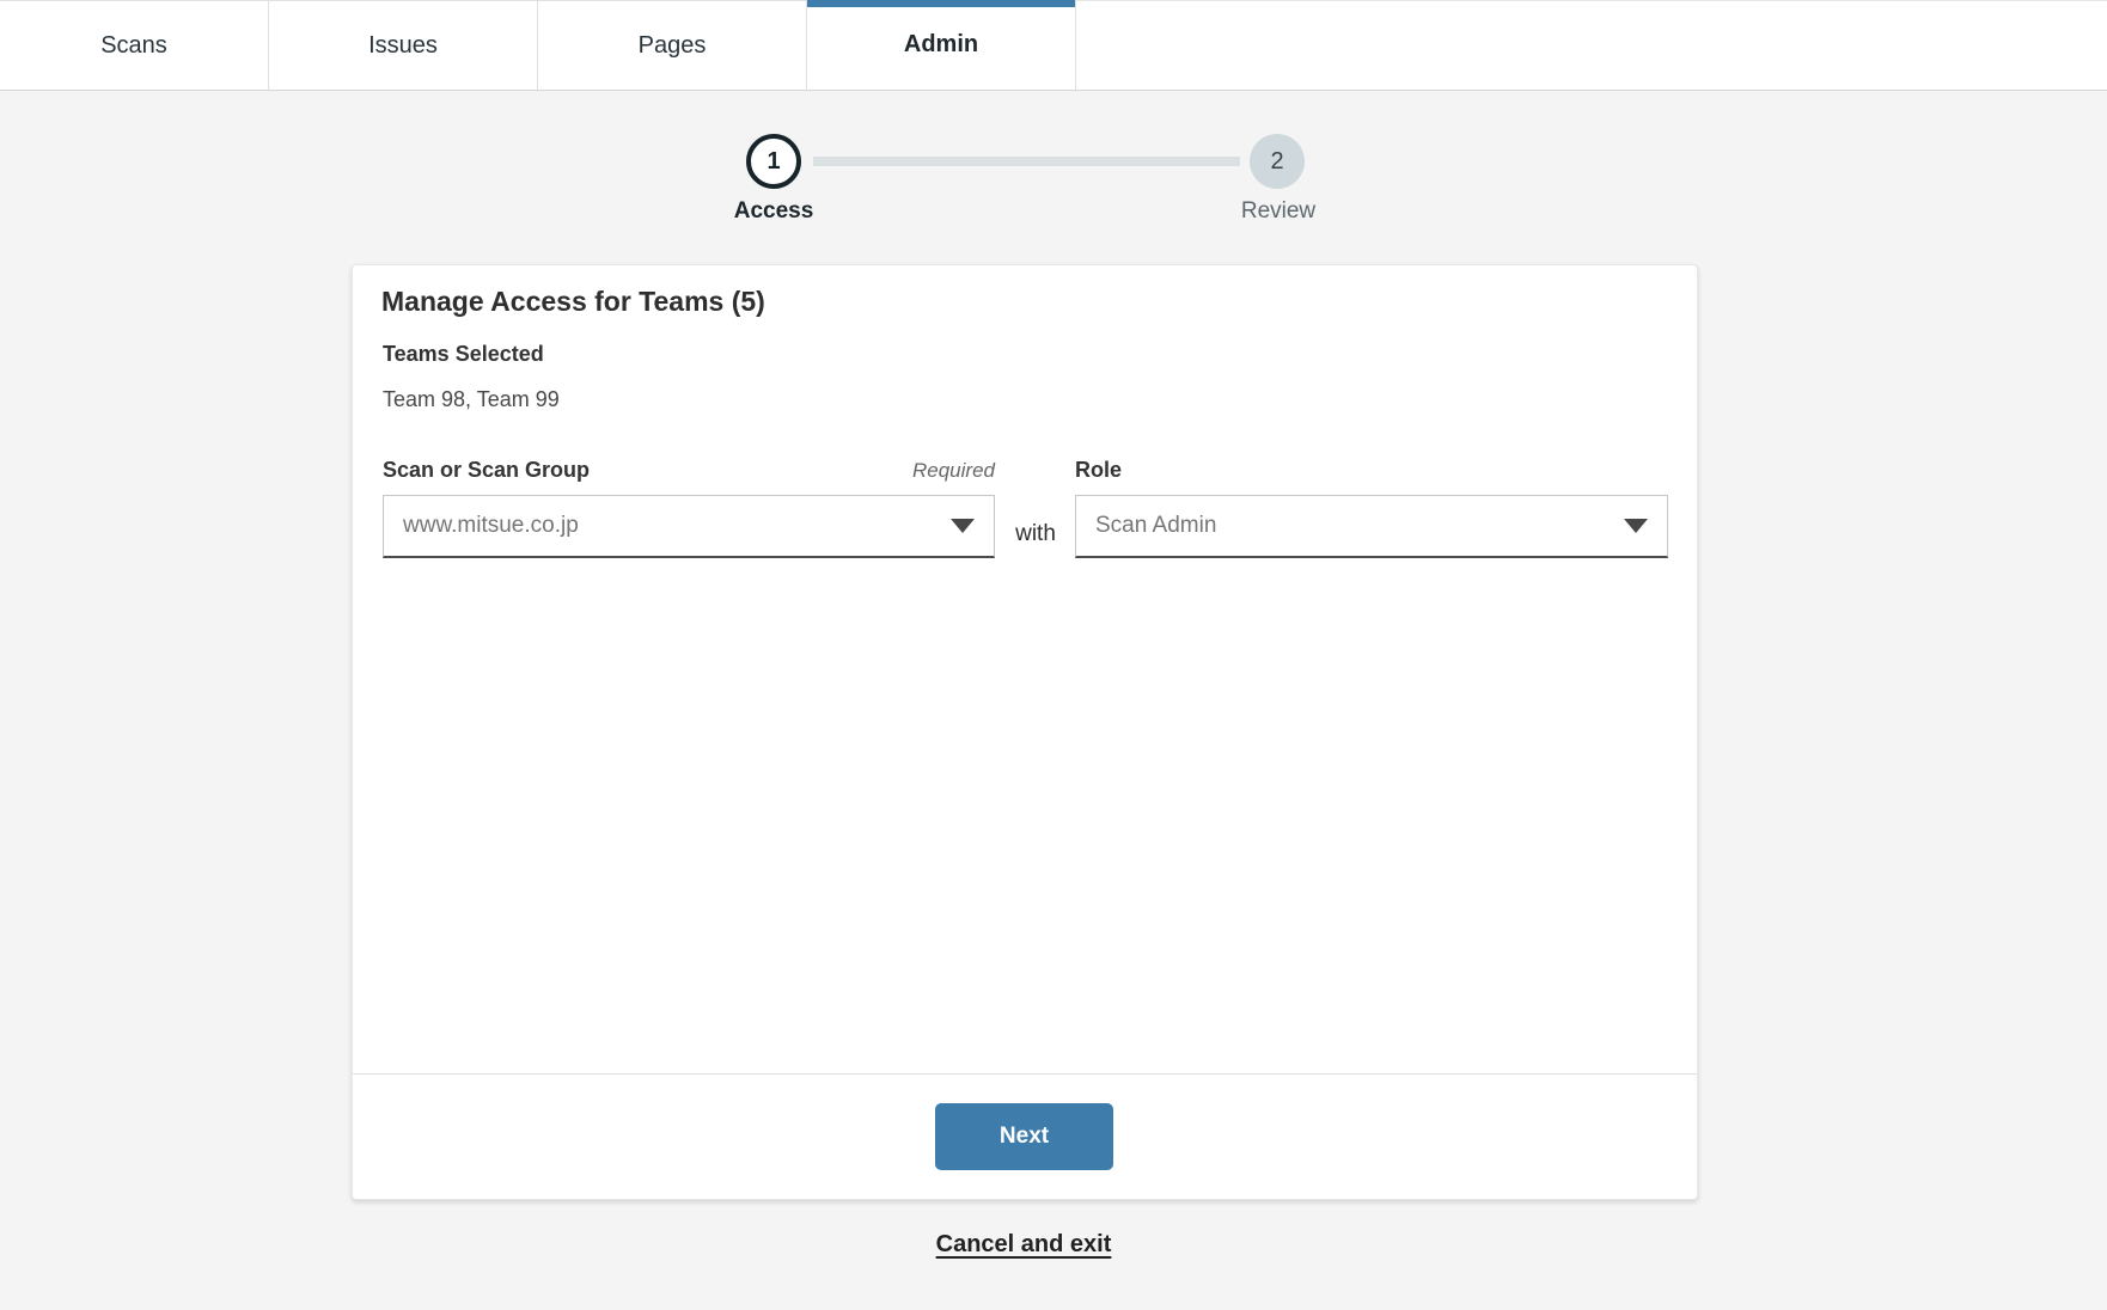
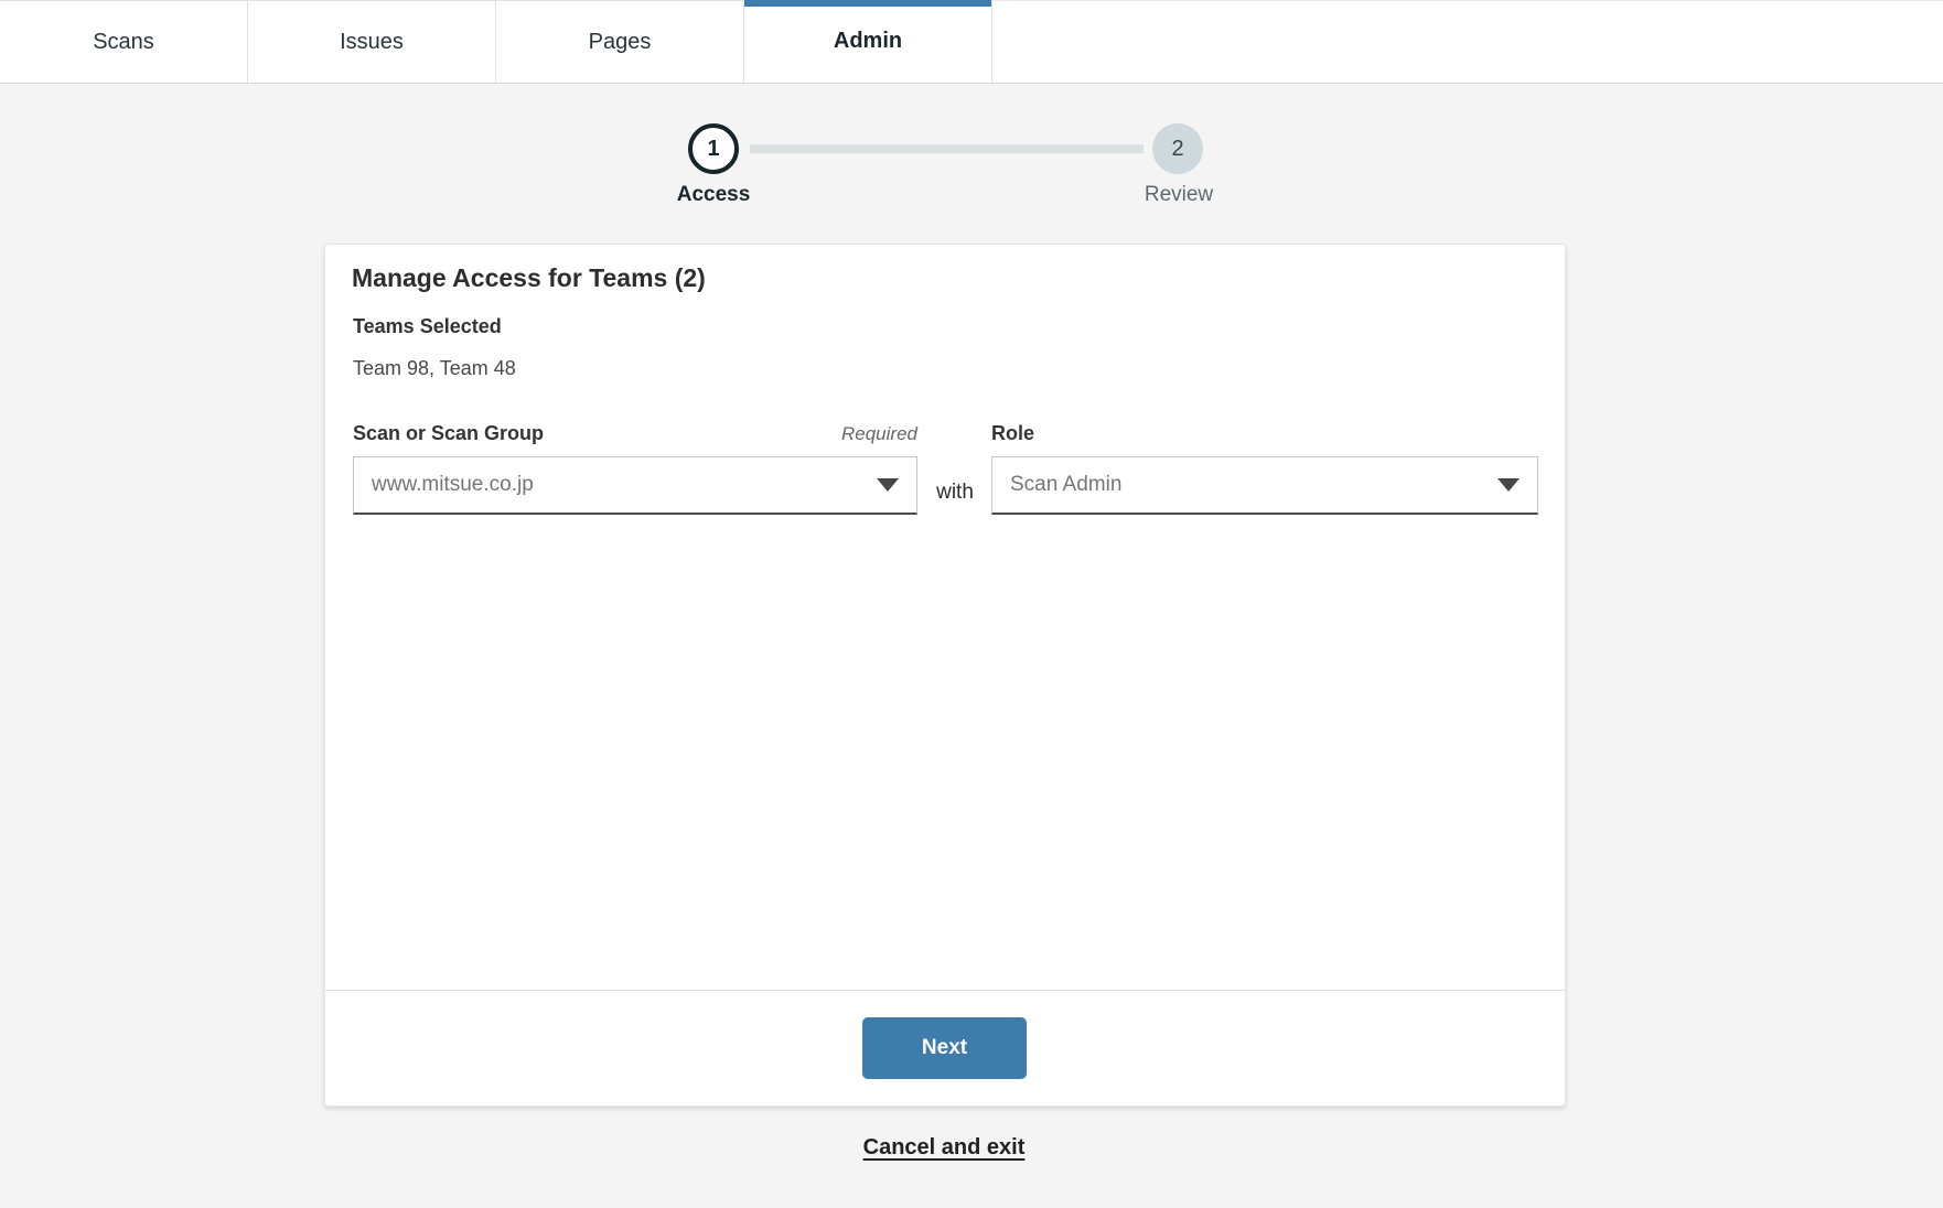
  Scans
  Issues
  Pages
  Admin
  1
  2
  Access
  Review
- Manage Access for Teams (5)
+ Manage Access for Teams (2)
  Teams Selected
- Team 98, Team 99
+ Team 98, Team 48
  Scan or Scan Group
  Required
  www.mitsue.co.jp
  with
  Role
  Scan Admin
  Next
  Cancel and exit
